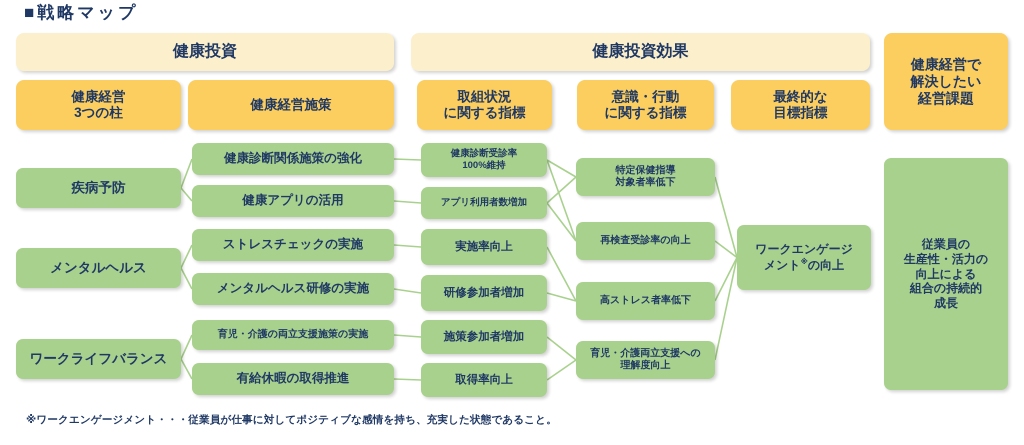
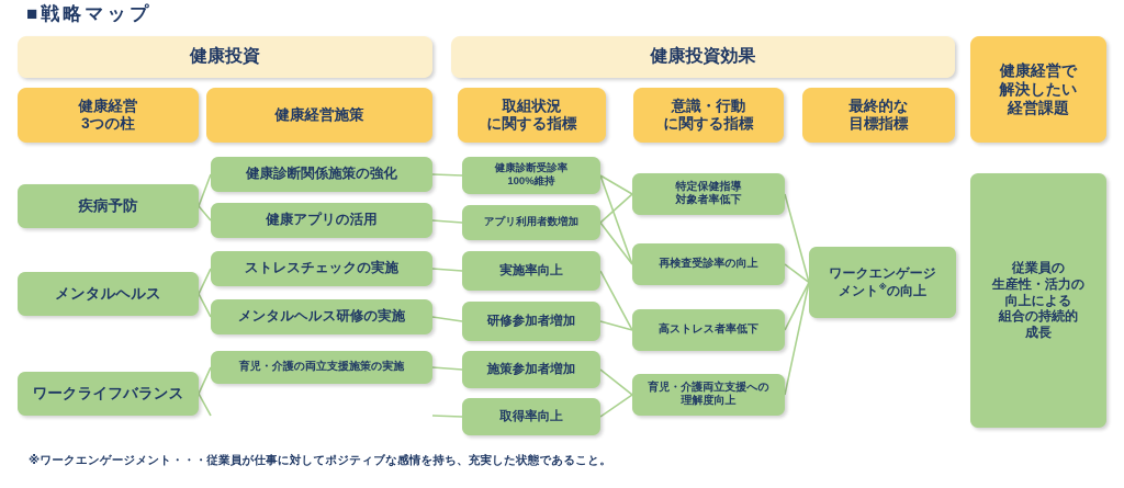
  ■戦略マップ
  健康投資
  健康投資効果
  健康経営
  3つの柱
  健康経営施策
  取組状況
  に関する指標
  意識・行動
  に関する指標
  最終的な
  目標指標
  健康経営で
  解決したい
  経営課題
  疾病予防
  メンタルヘルス
  ワークライフバランス
  健康診断関係施策の強化
  健康アプリの活用
  ストレスチェックの実施
  メンタルヘルス研修の実施
  育児・介護の両立支援施策の実施
- 有給休暇の取得推進
  健康診断受診率
  100%維持
  アプリ利用者数増加
  実施率向上
  研修参加者増加
  施策参加者増加
  取得率向上
  特定保健指導
  対象者率低下
  再検査受診率の向上
  高ストレス者率低下
  育児・介護両立支援への
  理解度向上
  ワークエンゲージ
  メント※の向上
  従業員の
  生産性・活力の
  向上による
  組合の持続的
  成長
  ※ワークエンゲージメント・・・従業員が仕事に対してポジティブな感情を持ち、充実した状態であること。
